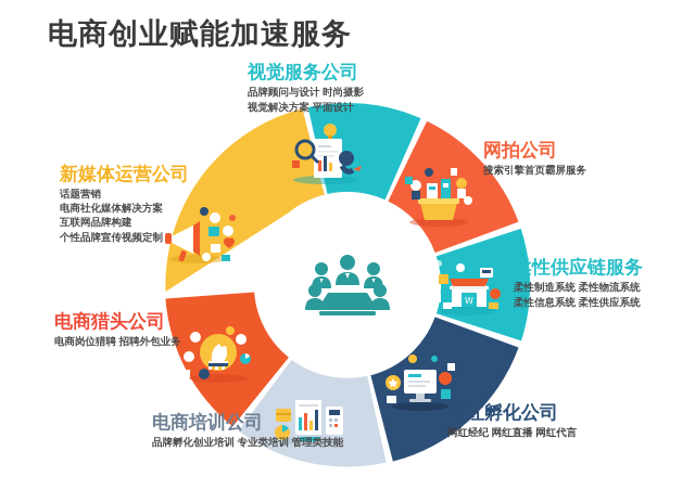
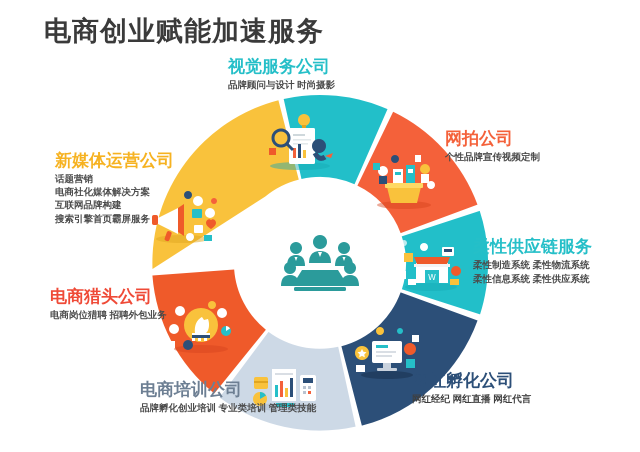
  电商创业赋能加速服务
  W
  视觉服务公司
  品牌顾问与设计 时尚摄影
- 视觉解决方案 平面设计
  网拍公司
- 搜索引擎首页霸屏服务
+ 个性品牌宣传视频定制
  柔性供应链服务
  柔性制造系统 柔性物流系统
  柔性信息系统 柔性供应系统
  网红孵化公司
  网红经纪 网红直播 网红代言
  电商培训公司
  品牌孵化创业培训 专业类培训 管理类技能
  电商猎头公司
  电商岗位猎聘 招聘外包业务
  新媒体运营公司
  话题营销
  电商社化媒体解决方案
  互联网品牌构建
- 个性品牌宣传视频定制
+ 搜索引擎首页霸屏服务
